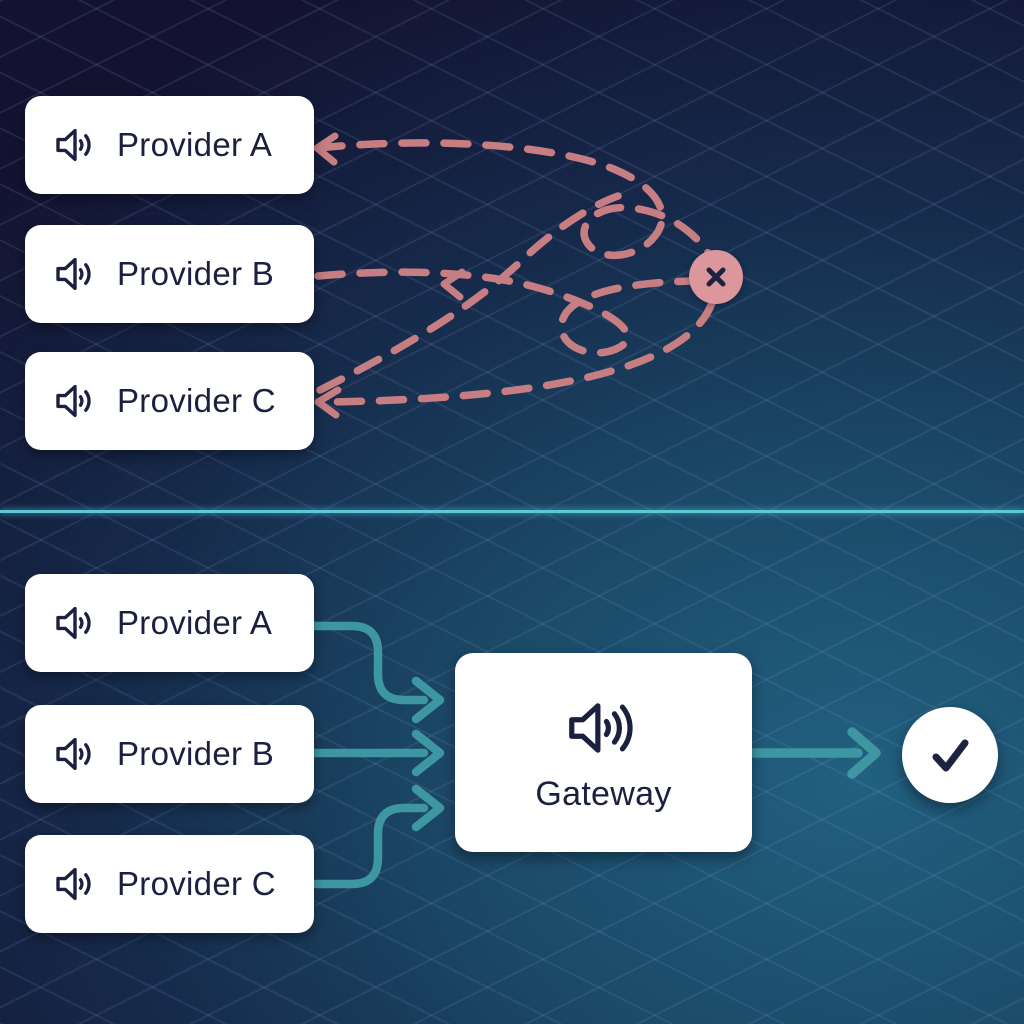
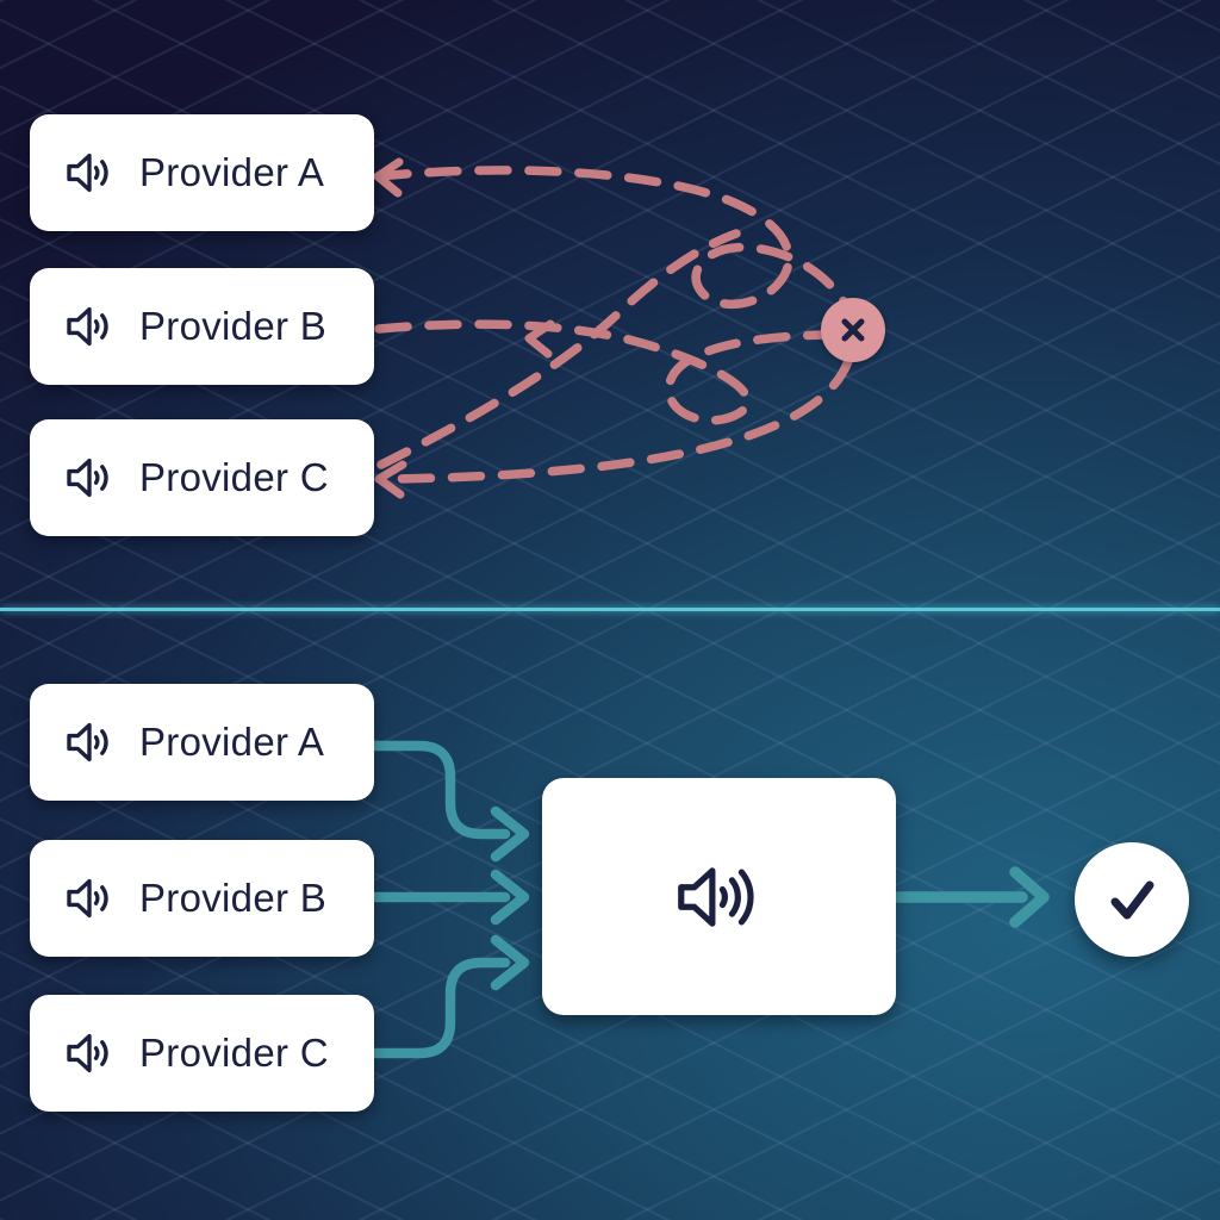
  Provider A
  Provider B
  Provider C
  Provider A
  Provider B
  Provider C
- Gateway
